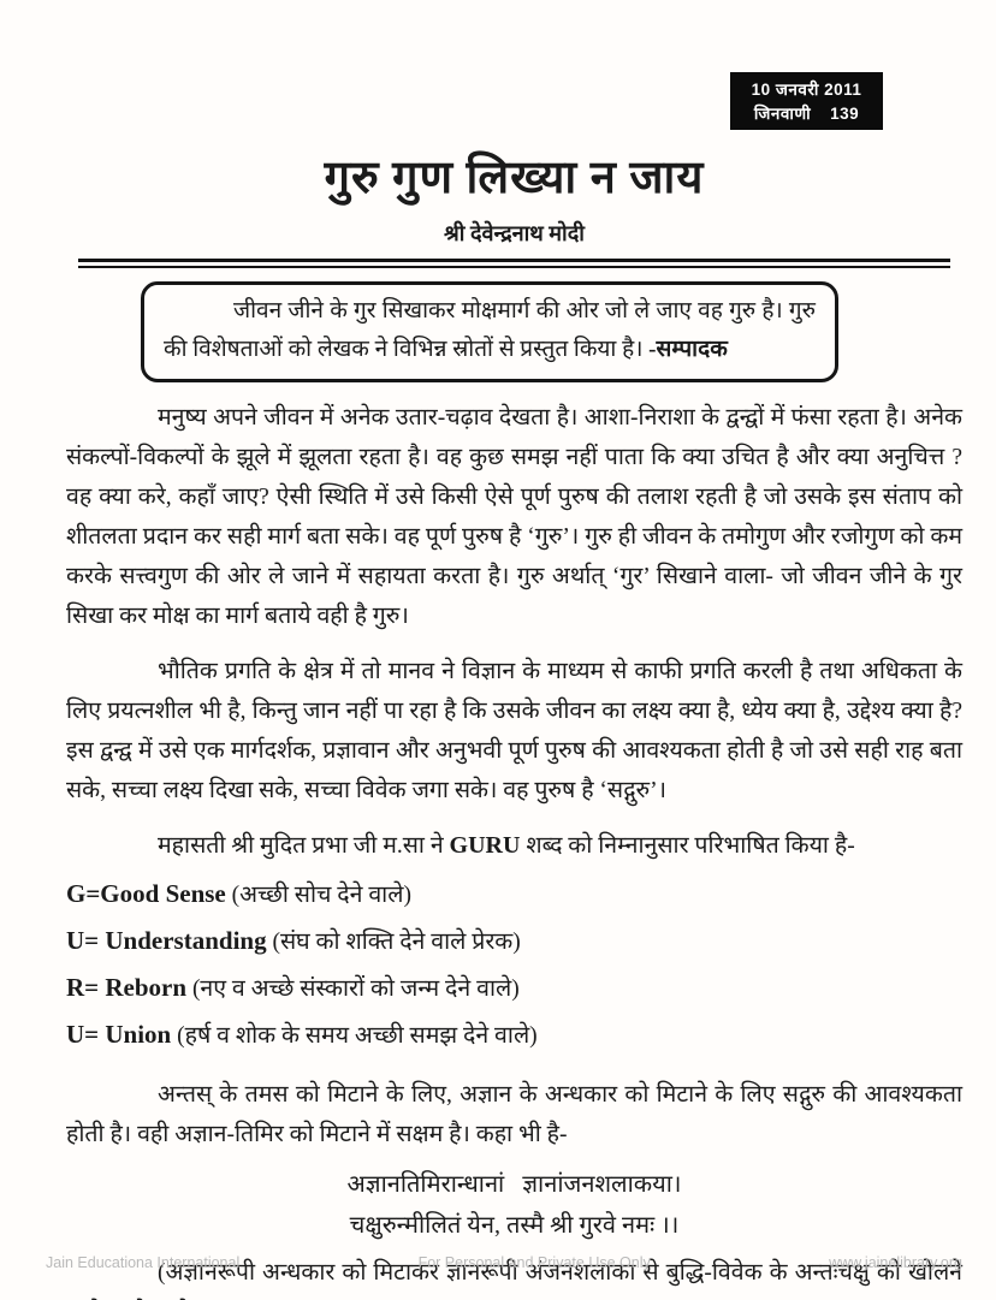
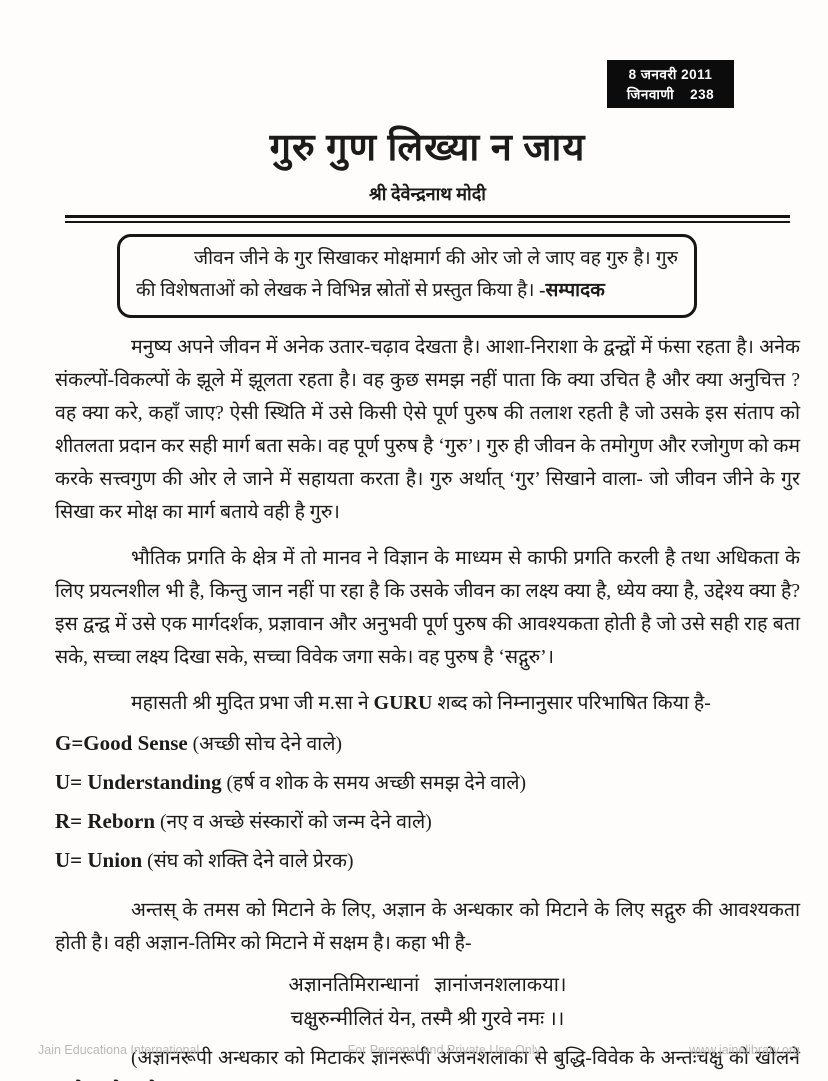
- 10 जनवरी 2011
+ 8 जनवरी 2011
  जिनवाणी
- 139
+ 238
  गुरु गुण लिख्या न जाय
  श्री देवेन्द्रनाथ मोदी
  जीवन जीने के गुर सिखाकर मोक्षमार्ग की ओर जो ले जाए वह गुरु है। गुरु की विशेषताओं को लेखक ने विभिन्न स्रोतों से प्रस्तुत किया है। -सम्पादक
  मनुष्य अपने जीवन में अनेक उतार-चढ़ाव देखता है। आशा-निराशा के द्वन्द्वों में फंसा रहता है। अनेक संकल्पों-विकल्पों के झूले में झूलता रहता है। वह कुछ समझ नहीं पाता कि क्या उचित है और क्या अनुचित्त ? वह क्या करे, कहाँ जाए? ऐसी स्थिति में उसे किसी ऐसे पूर्ण पुरुष की तलाश रहती है जो उसके इस संताप को शीतलता प्रदान कर सही मार्ग बता सके। वह पूर्ण पुरुष है ‘गुरु’। गुरु ही जीवन के तमोगुण और रजोगुण को कम करके सत्त्वगुण की ओर ले जाने में सहायता करता है। गुरु अर्थात् ‘गुर’ सिखाने वाला- जो जीवन जीने के गुर सिखा कर मोक्ष का मार्ग बताये वही है गुरु।
  भौतिक प्रगति के क्षेत्र में तो मानव ने विज्ञान के माध्यम से काफी प्रगति करली है तथा अधिकता के लिए प्रयत्नशील भी है, किन्तु जान नहीं पा रहा है कि उसके जीवन का लक्ष्य क्या है, ध्येय क्या है, उद्देश्य क्या है? इस द्वन्द्व में उसे एक मार्गदर्शक, प्रज्ञावान और अनुभवी पूर्ण पुरुष की आवश्यकता होती है जो उसे सही राह बता सके, सच्चा लक्ष्य दिखा सके, सच्चा विवेक जगा सके। वह पुरुष है ‘सद्गुरु’।
  महासती श्री मुदित प्रभा जी म.सा ने GURU शब्द को निम्नानुसार परिभाषित किया है-
  G=Good Sense (अच्छी सोच देने वाले)
- U= Understanding (संघ को शक्ति देने वाले प्रेरक)
+ U= Understanding (हर्ष व शोक के समय अच्छी समझ देने वाले)
  R= Reborn (नए व अच्छे संस्कारों को जन्म देने वाले)
- U= Union (हर्ष व शोक के समय अच्छी समझ देने वाले)
+ U= Union (संघ को शक्ति देने वाले प्रेरक)
  अन्तस् के तमस को मिटाने के लिए, अज्ञान के अन्धकार को मिटाने के लिए सद्गुरु की आवश्यकता होती है। वही अज्ञान-तिमिर को मिटाने में सक्षम है। कहा भी है-
  अज्ञानतिमिरान्धानां ज्ञानांजनशलाकया।
  चक्षुरुन्मीलितं येन, तस्मै श्री गुरवे नमः ।।
  (अज्ञानरूपी अन्धकार को मिटाकर ज्ञानरूपी अंजनशलाका से बुद्धि-विवेक के अन्तःचक्षु को खोलने
  Jain Educationa International
  For Personal and Private Use Only
  www.jainelibrary.org
